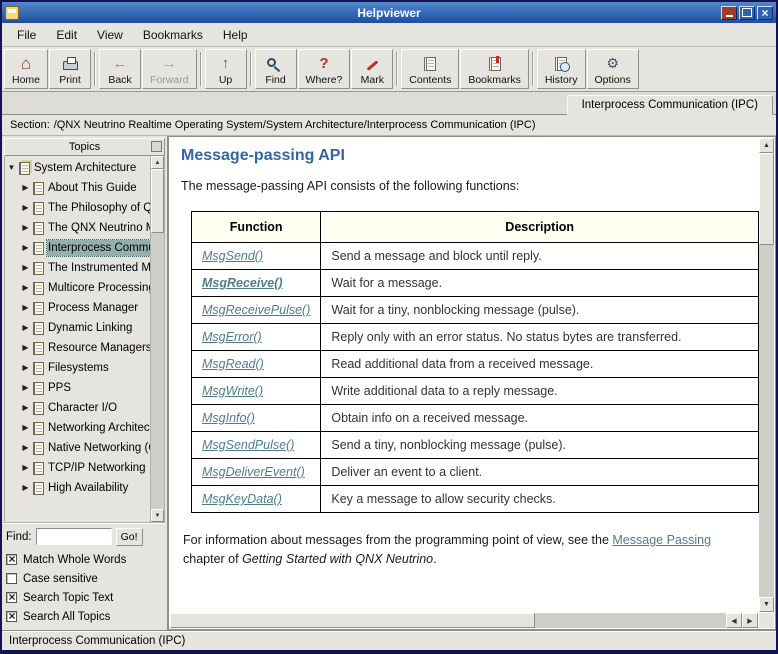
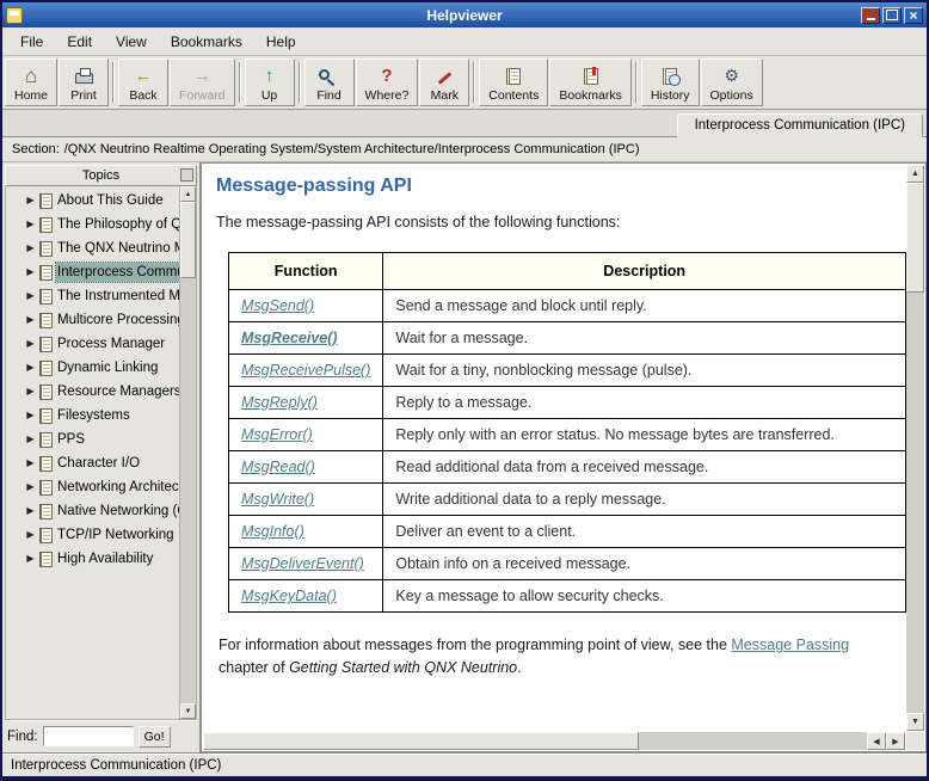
  Helpviewer
  File
  Edit
  View
  Bookmarks
  Help
  Home
  Print
  Back
  Forward
  Up
  Find
  Where?
  Mark
  Contents
  Bookmarks
  History
  Options
  Interprocess Communication (IPC)
  Section:
  /QNX Neutrino Realtime Operating System/System Architecture/Interprocess Communication (IPC)
  Topics
- ▼
- System Architecture
  ▶
  About This Guide
  ▶
  ▶
  ▶
  ▶
  ▶
  Multicore Processin
  ▶
  Process Manager
  ▶
  Dynamic Linking
  ▶
  Resource Managers
  ▶
  Filesystems
  ▶
  PPS
  ▶
  Character I/O
  ▶
  Networking Architec
  ▶
  Native Networking (
  ▶
  TCP/IP Networking
  ▶
  High Availability
  Find:
  Go!
- Match Whole Words
- Case sensitive
- Search Topic Text
- Search All Topics
  Message-passing API
  The message-passing API consists of the following functions:
  Function	Description
  MsgSend()	Send a message and block until reply.
  MsgReceive()	Wait for a message.
  MsgReceivePulse()	Wait for a tiny, nonblocking message (pulse).
+ MsgReply()	Reply to a message.
- MsgError()	Reply only with an error status. No status bytes are transferred.
+ MsgError()	Reply only with an error status. No message bytes are transferred.
  MsgRead()	Read additional data from a received message.
  MsgWrite()	Write additional data to a reply message.
- MsgInfo()	Obtain info on a received message.
+ MsgInfo()	Deliver an event to a client.
- MsgSendPulse()	Send a tiny, nonblocking message (pulse).
- MsgDeliverEvent()	Deliver an event to a client.
+ MsgDeliverEvent()	Obtain info on a received message.
  MsgKeyData()	Key a message to allow security checks.
  For information about messages from the programming point of view, see the Message Passing chapter of Getting Started with QNX Neutrino.
  Interprocess Communication (IPC)
